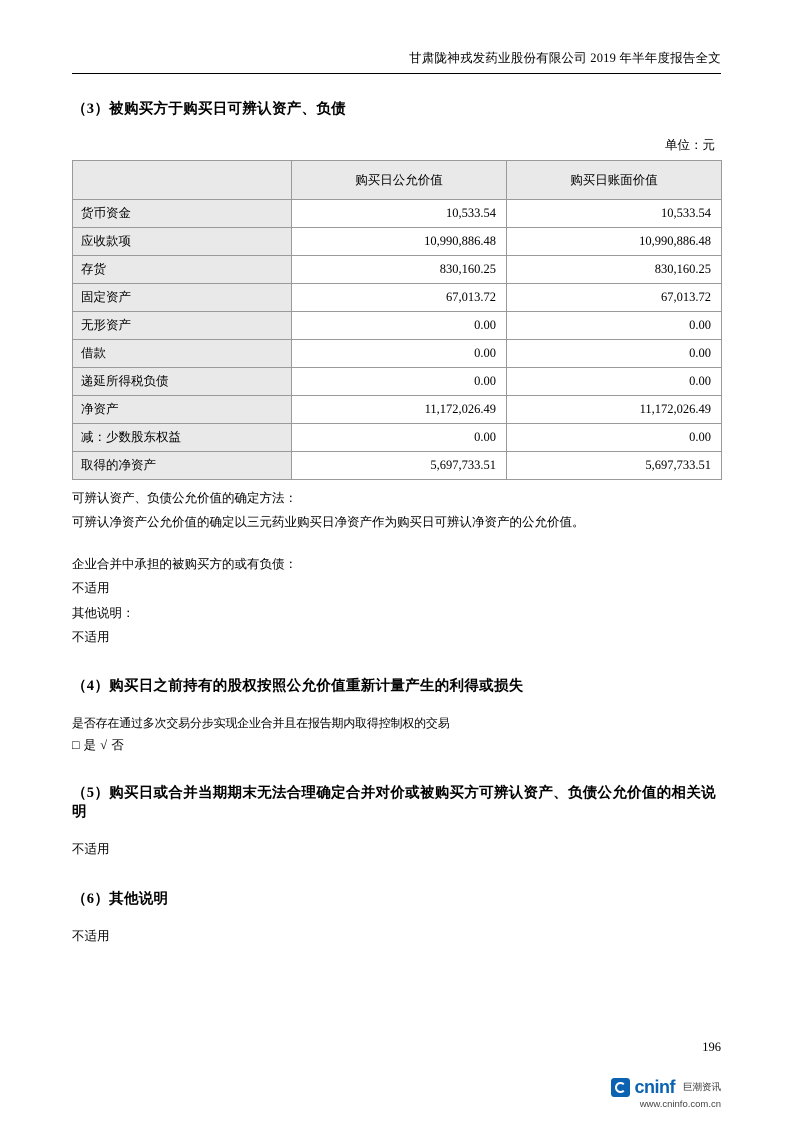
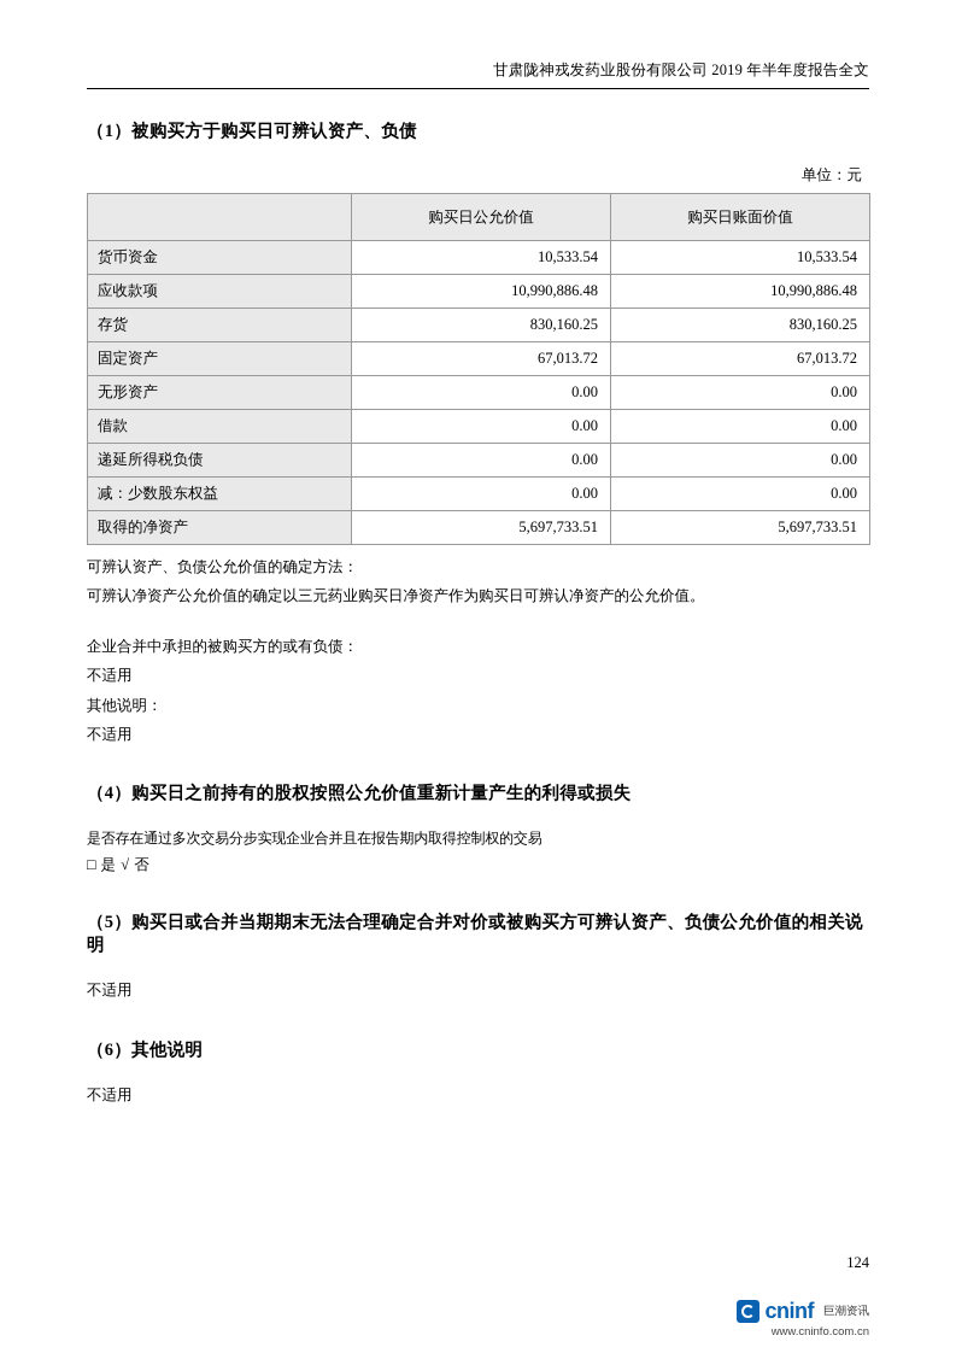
  甘肃陇神戎发药业股份有限公司 2019 年半年度报告全文
- （3）被购买方于购买日可辨认资产、负债
+ （1）被购买方于购买日可辨认资产、负债
  单位：元
  	购买日公允价值	购买日账面价值
  货币资金	10,533.54	10,533.54
  应收款项	10,990,886.48	10,990,886.48
  存货	830,160.25	830,160.25
  固定资产	67,013.72	67,013.72
  无形资产	0.00	0.00
  借款	0.00	0.00
  递延所得税负债	0.00	0.00
- 净资产	11,172,026.49	11,172,026.49
  减：少数股东权益	0.00	0.00
  取得的净资产	5,697,733.51	5,697,733.51
  可辨认资产、负债公允价值的确定方法：
  可辨认净资产公允价值的确定以三元药业购买日净资产作为购买日可辨认净资产的公允价值。
  企业合并中承担的被购买方的或有负债：
  不适用
  其他说明：
  不适用
  （4）购买日之前持有的股权按照公允价值重新计量产生的利得或损失
  是否存在通过多次交易分步实现企业合并且在报告期内取得控制权的交易
  □ 是 √ 否
  （5）购买日或合并当期期末无法合理确定合并对价或被购买方可辨认资产、负债公允价值的相关说明
  不适用
  （6）其他说明
  不适用
- 196
+ 124
  cninf
  巨潮资讯
  www.cninfo.com.cn
